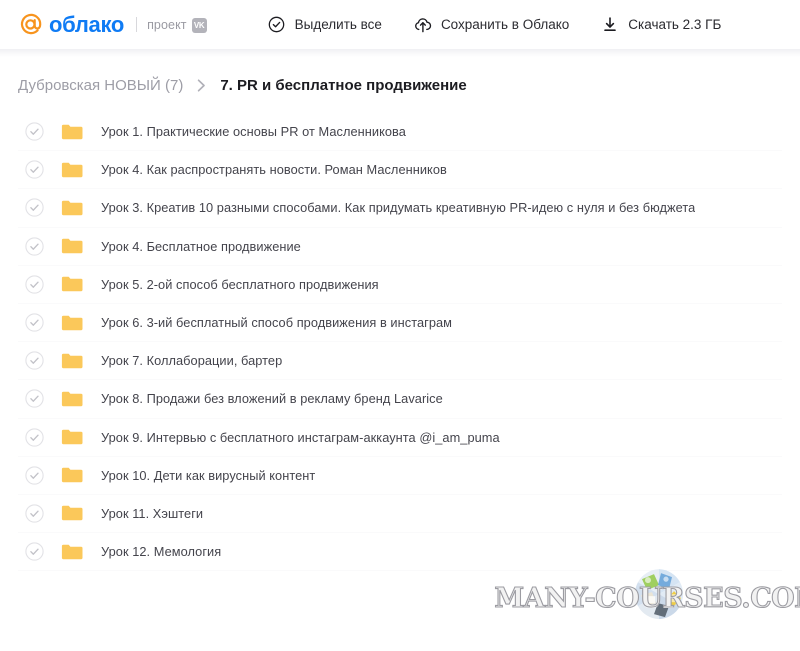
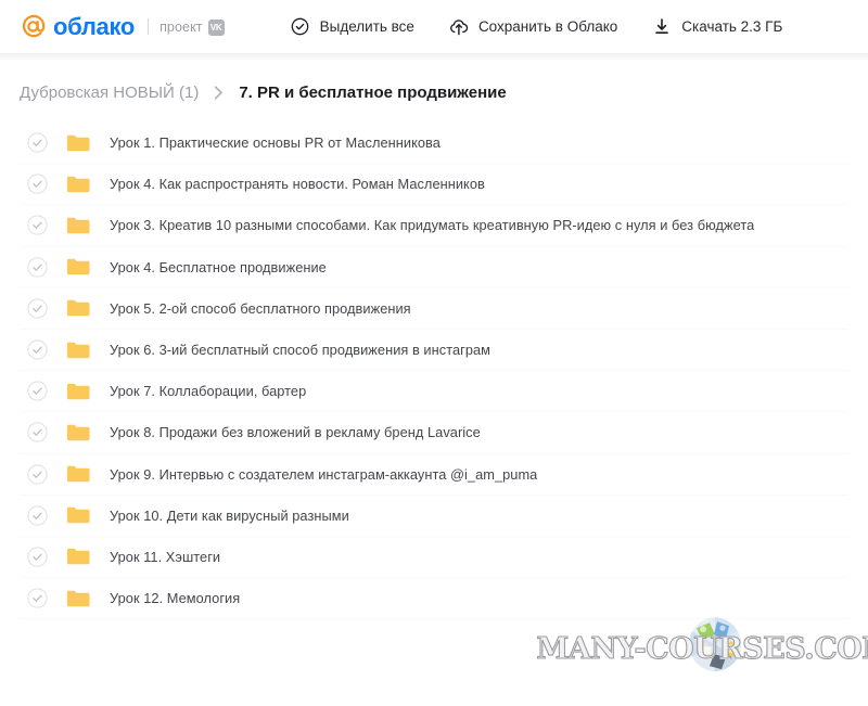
  облако
  проект
  VK
  Выделить все
  Сохранить в Облако
  Скачать 2.3 ГБ
- Дубровская НОВЫЙ (7)
+ Дубровская НОВЫЙ (1)
  7. PR и бесплатное продвижение
  Урок 1. Практические основы PR от Масленникова
  Урок 4. Как распространять новости. Роман Масленников
  Урок 3. Креатив 10 разными способами. Как придумать креативную PR-идею с нуля и без бюджета
  Урок 4. Бесплатное продвижение
  Урок 5. 2-ой способ бесплатного продвижения
  Урок 6. 3-ий бесплатный способ продвижения в инстаграм
  Урок 7. Коллаборации, бартер
  Урок 8. Продажи без вложений в рекламу бренд Lavarice
- Урок 9. Интервью с бесплатного инстаграм-аккаунта @i_am_puma
+ Урок 9. Интервью с создателем инстаграм-аккаунта @i_am_puma
- Урок 10. Дети как вирусный контент
+ Урок 10. Дети как вирусный разными
  Урок 11. Хэштеги
  Урок 12. Мемология
  MANY-COURSES.CO
